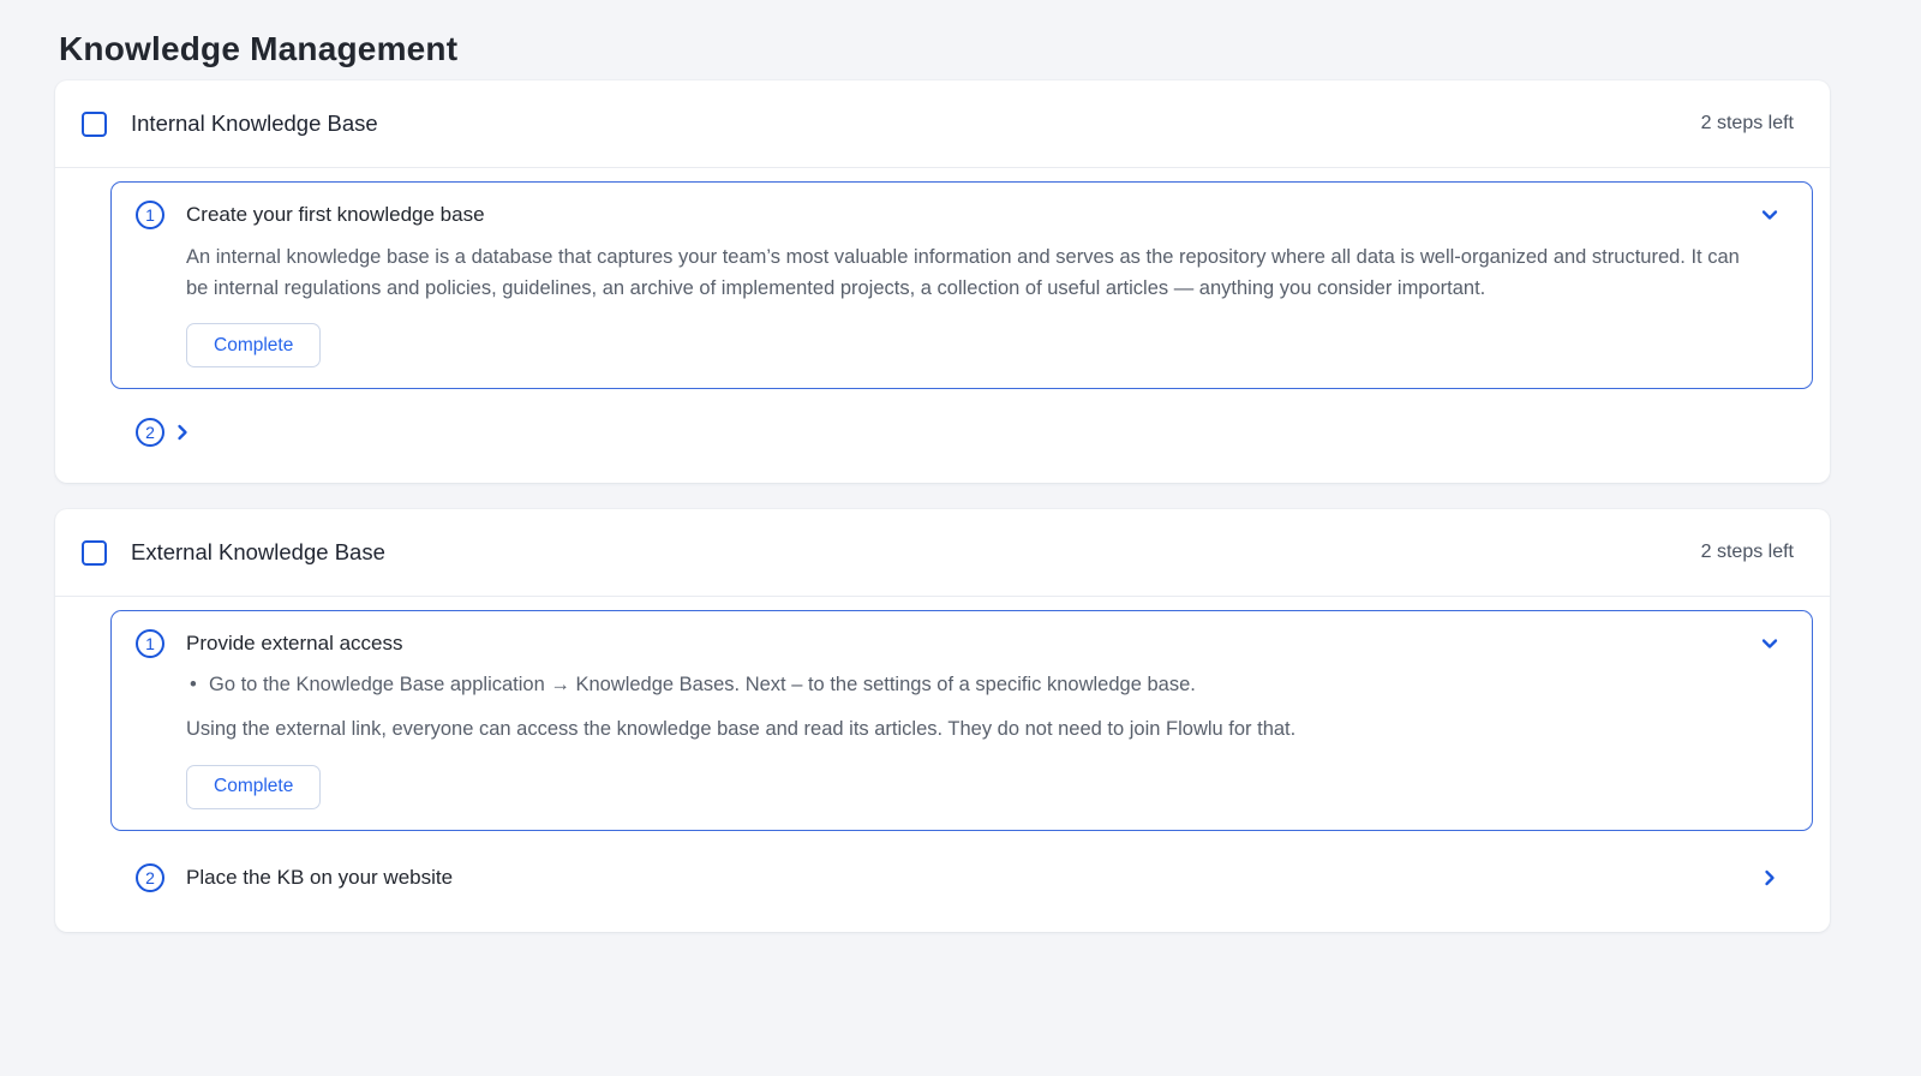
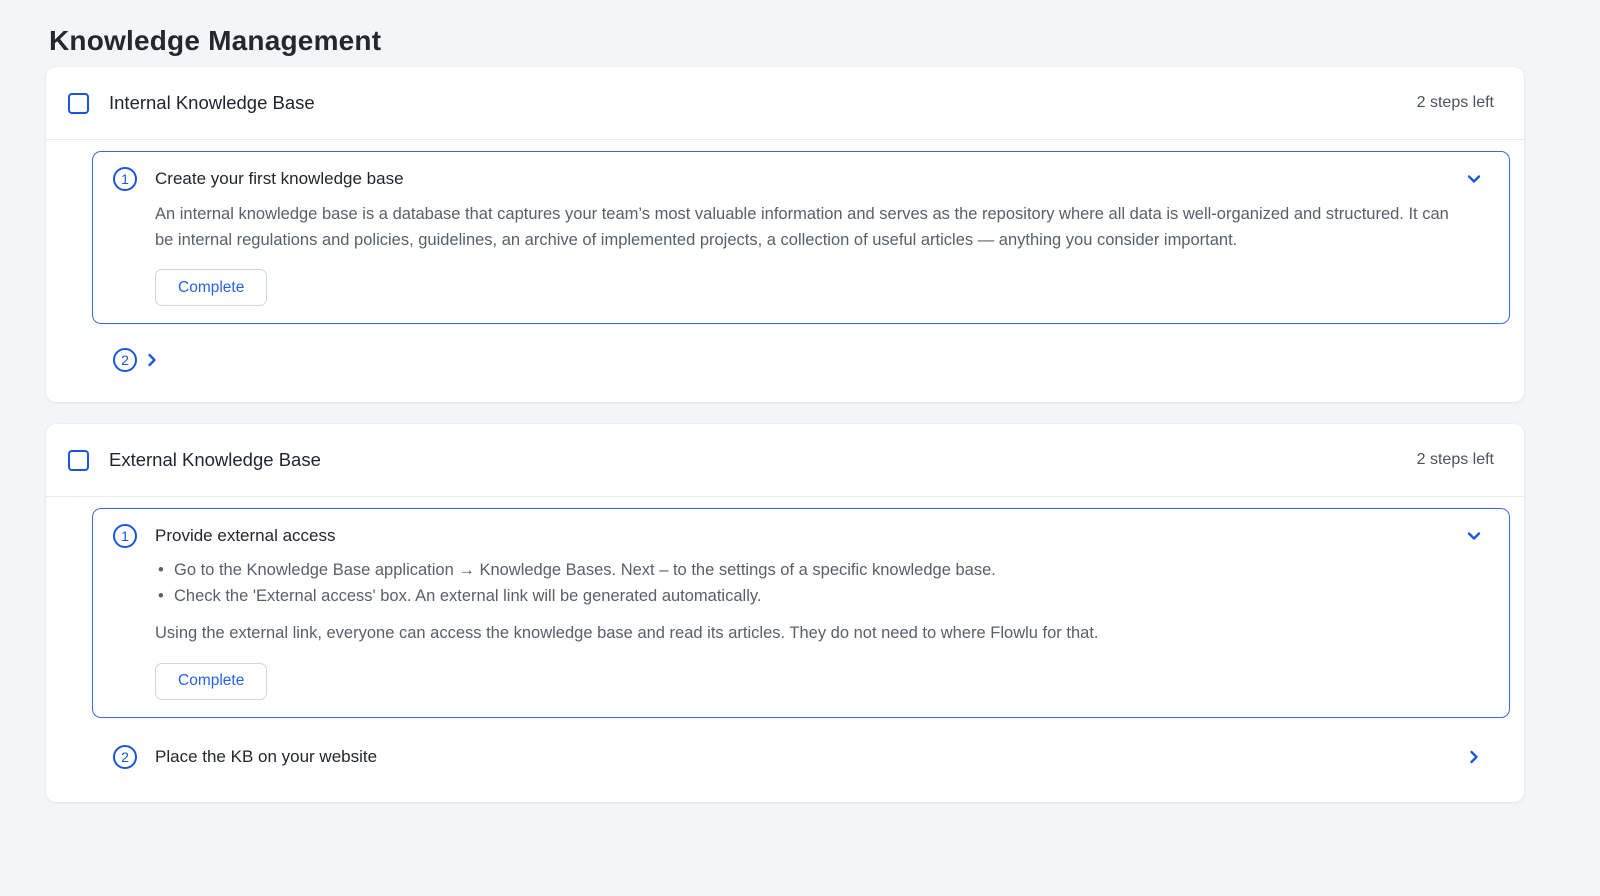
  Knowledge Management
  Internal Knowledge Base
  2 steps left
  1
  Create your first knowledge base
  An internal knowledge base is a database that captures your team’s most valuable information and serves as the repository where all data is well-organized and structured. It can be internal regulations and policies, guidelines, an archive of implemented projects, a collection of useful articles — anything you consider important.
  Complete
  2
  External Knowledge Base
  2 steps left
  1
  Provide external access
  Go to the Knowledge Base application → Knowledge Bases. Next – to the settings of a specific knowledge base.
+ Check the 'External access' box. An external link will be generated automatically.
- Using the external link, everyone can access the knowledge base and read its articles. They do not need to join Flowlu for that.
+ Using the external link, everyone can access the knowledge base and read its articles. They do not need to where Flowlu for that.
  Complete
  2
  Place the KB on your website
